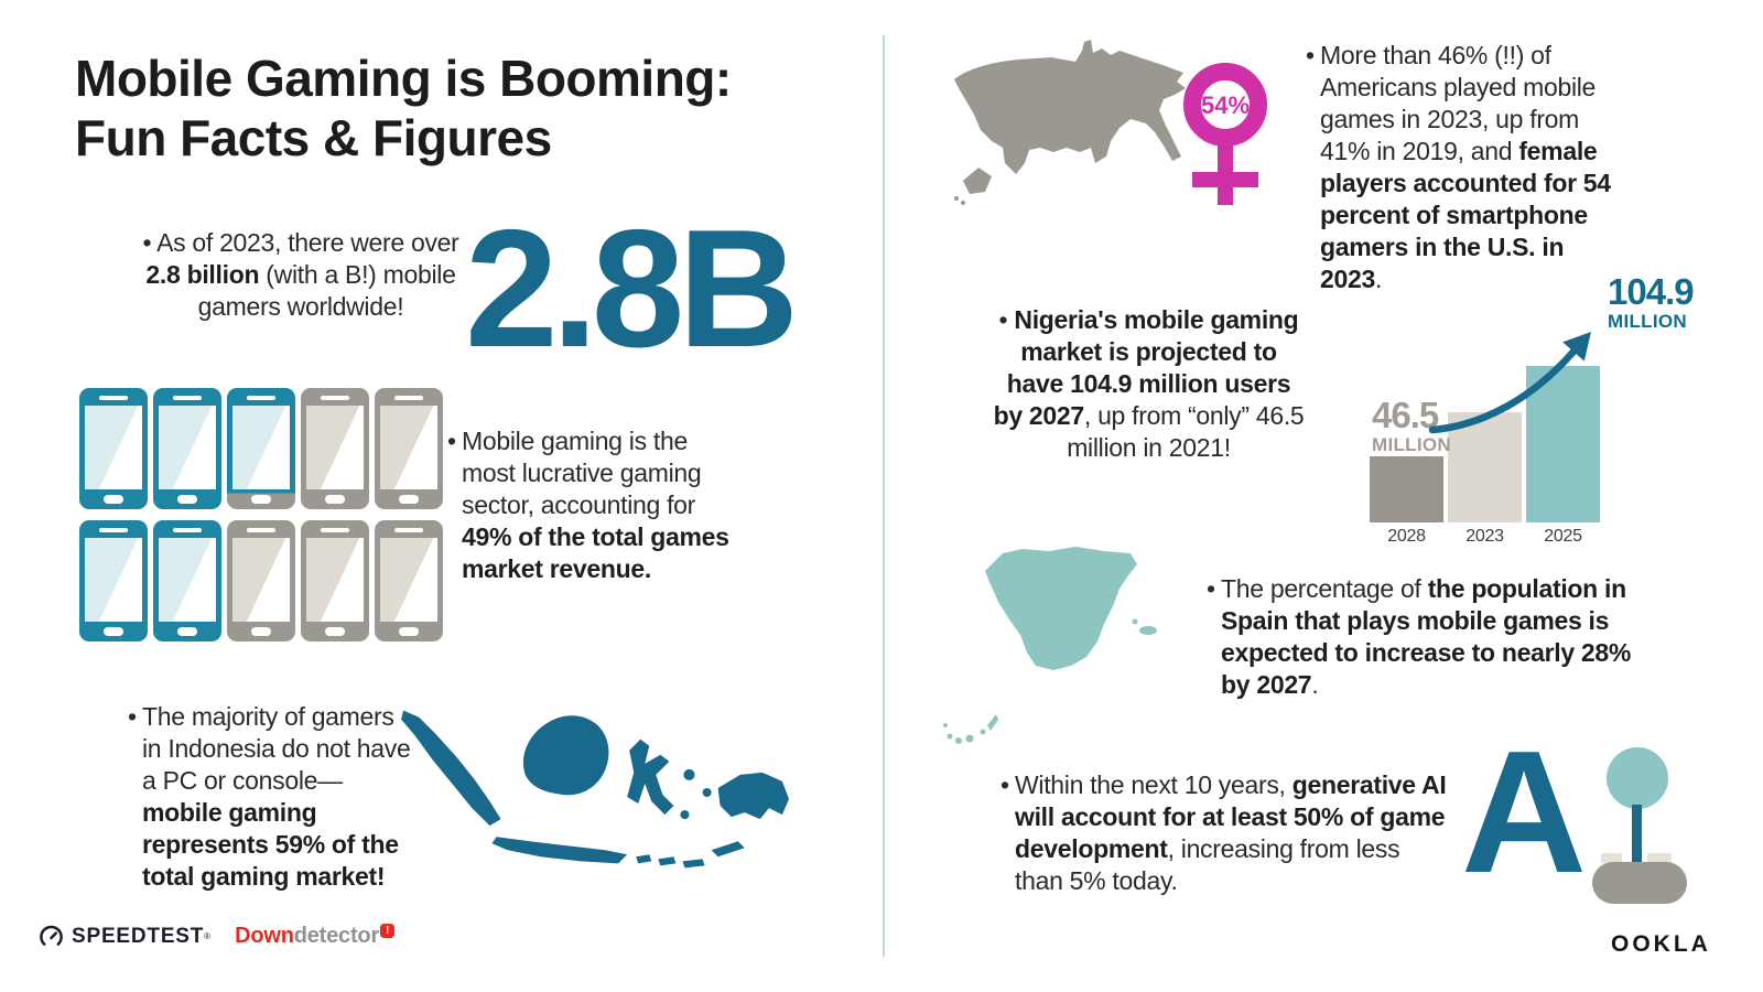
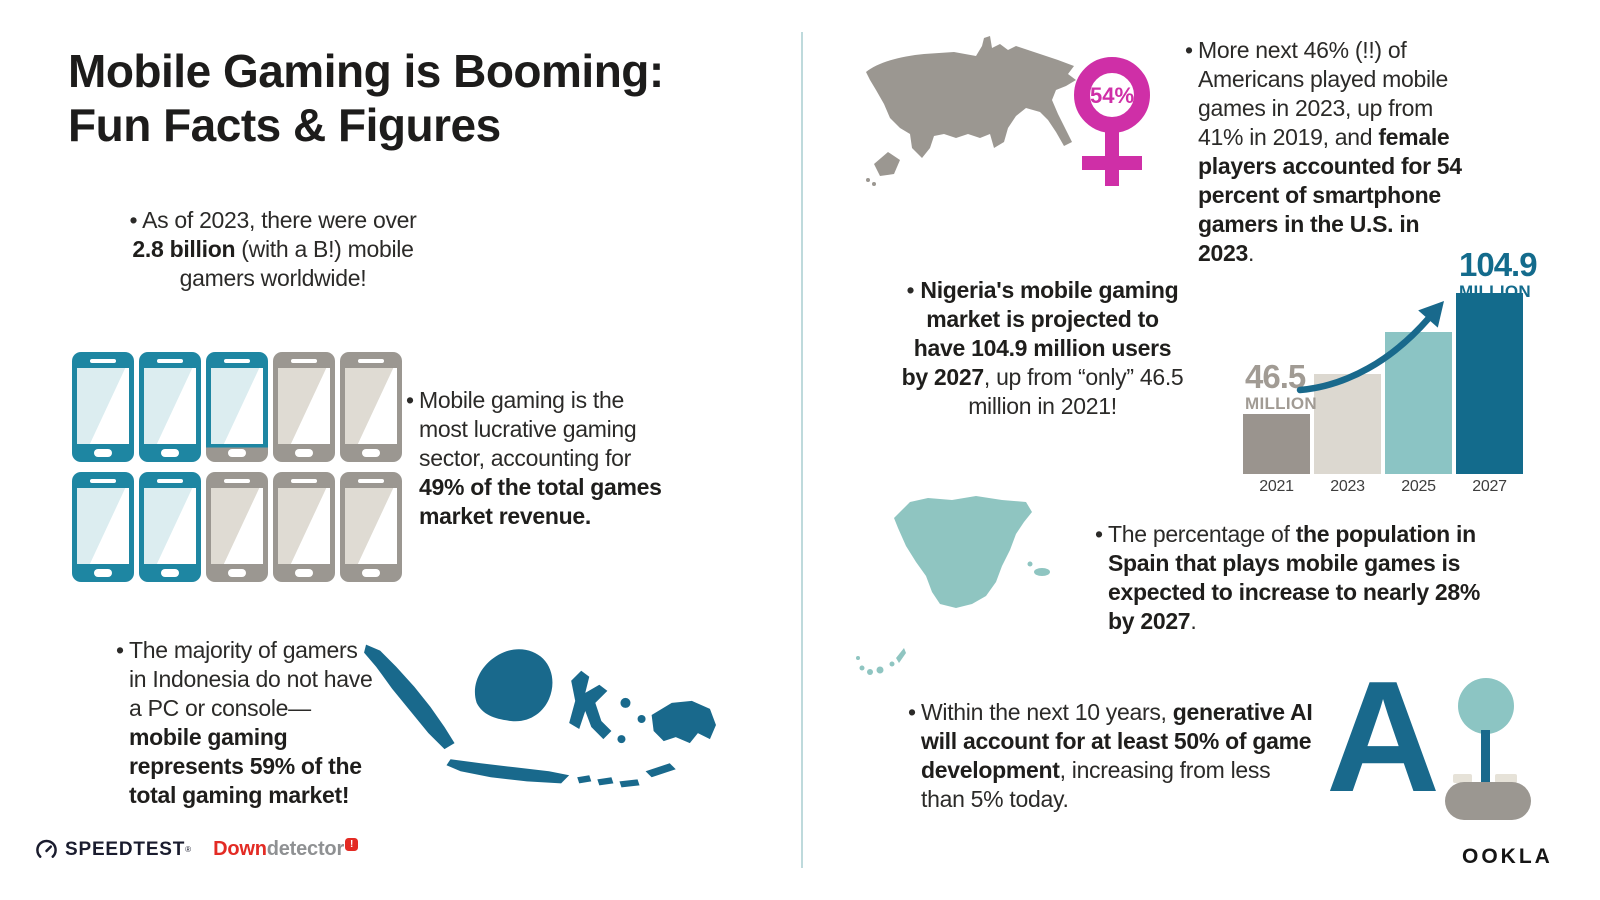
  Mobile Gaming is Booming:
  Fun Facts & Figures
  • As of 2023, there were over 2.8 billion (with a B!) mobile gamers worldwide!
- 2.8B
  •
  Mobile gaming is the most lucrative gaming sector, accounting for 49% of the total games market revenue.
  •
  The majority of gamers in Indonesia do not have a PC or console—mobile gaming represents 59% of the total gaming market!
  54%
  •
- More than 46% (!!) of Americans played mobile games in 2023, up from 41% in 2019, and female players accounted for 54 percent of smartphone gamers in the U.S. in 2023.
+ More next 46% (!!) of Americans played mobile games in 2023, up from 41% in 2019, and female players accounted for 54 percent of smartphone gamers in the U.S. in 2023.
  • Nigeria's mobile gaming market is projected to have 104.9 million users by 2027, up from “only” 46.5 million in 2021!
- 2028
+ 2021
  2023
  2025
+ 2027
  46.5
  MILLION
  104.9
  MILLION
  •
  The percentage of the population in Spain that plays mobile games is expected to increase to nearly 28% by 2027.
  •
  Within the next 10 years, generative AI will account for at least 50% of game development, increasing from less than 5% today.
  A
  SPEEDTEST
  ®
  Downdetector !
  OOKLA
